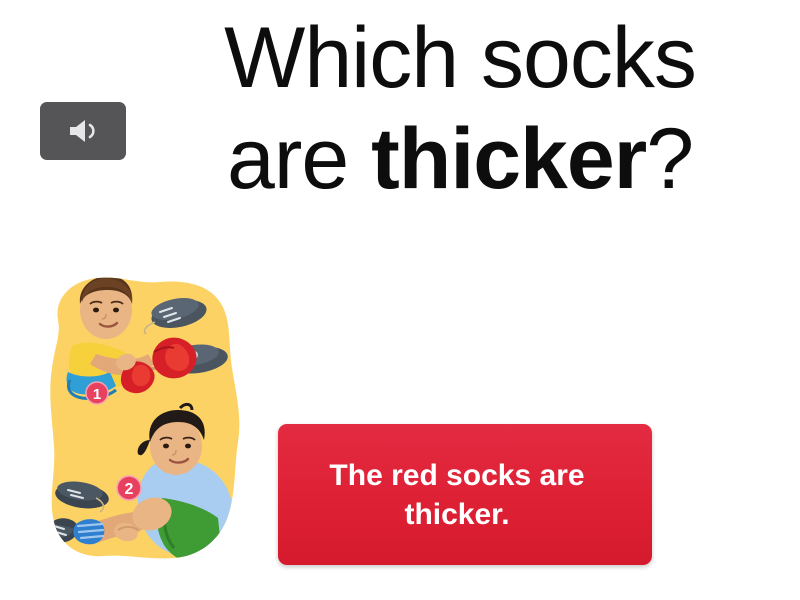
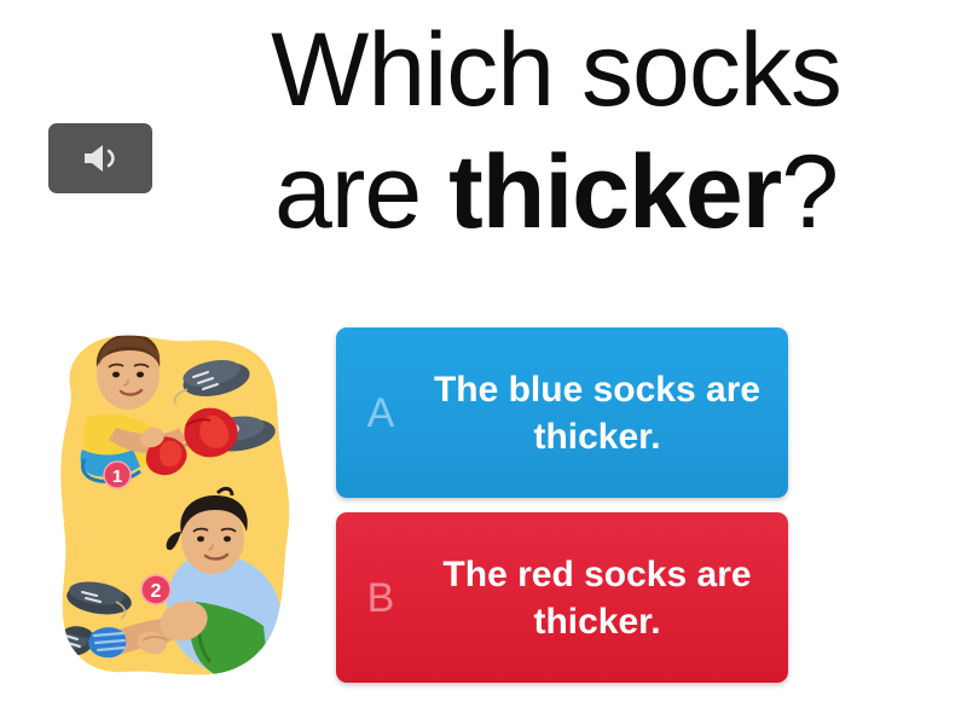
  Which socks
  are thicker?
  1
  2
+ A
+ The blue socks are thicker.
+ B
  The red socks are thicker.
